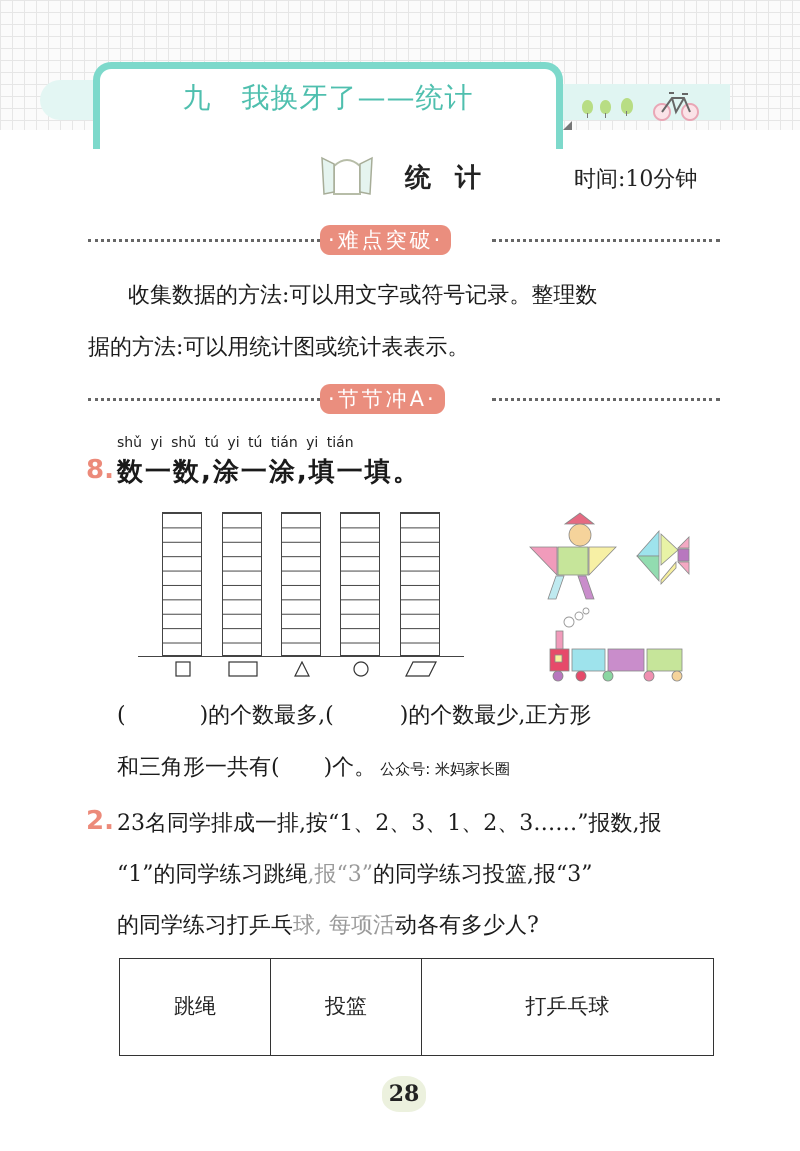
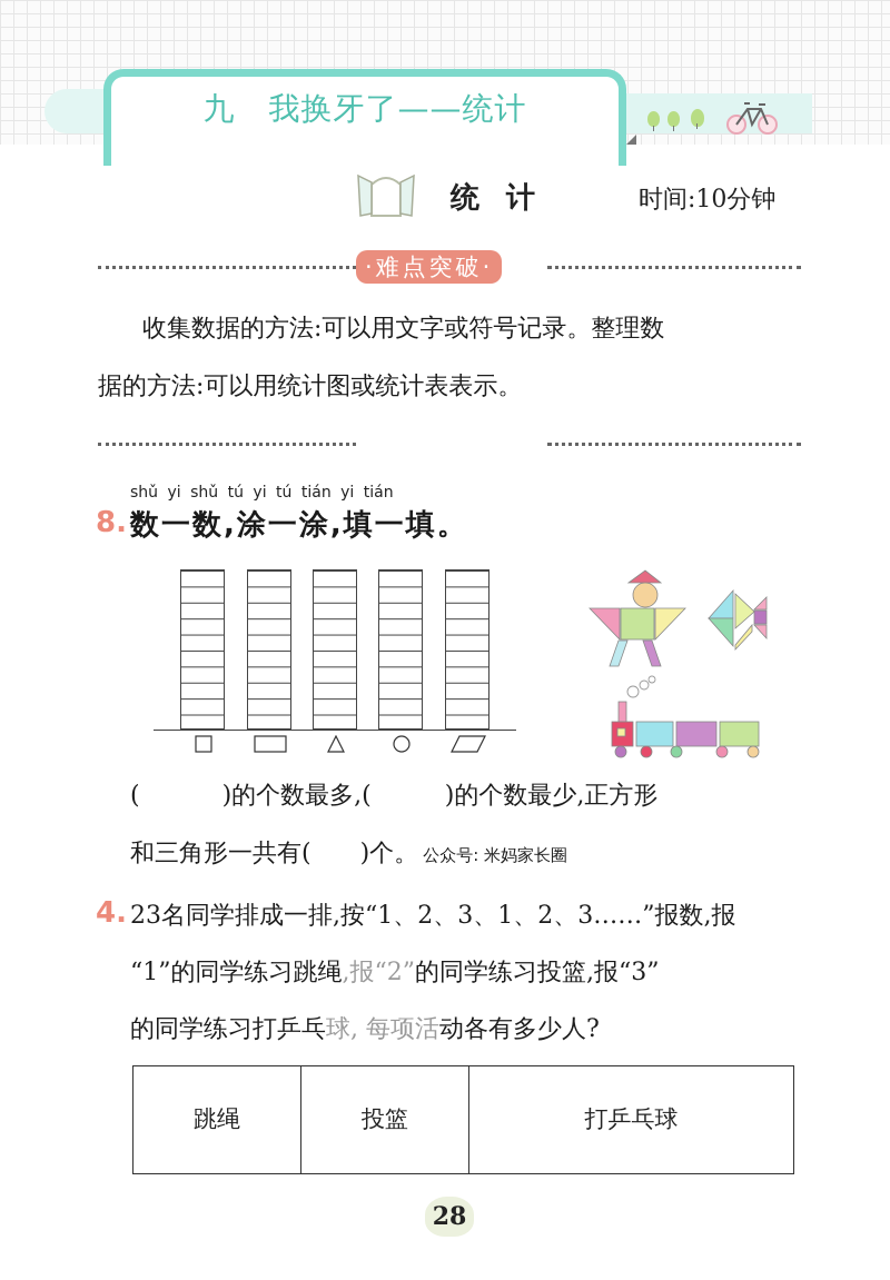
  九 我换牙了——统计
  统计
  时间:10分钟
  ·难点突破·
  收集数据的方法:可以用文字或符号记录。整理数
  据的方法:可以用统计图或统计表表示。
- ·节节冲A·
  shǔ yi shǔ tú yi tú tián yi tián
  8.
  数一数,涂一涂,填一填。
  ( )的个数最多,( )的个数最少,正方形
  和三角形一共有( )个。 公众号: 米妈家长圈
- 2.
+ 4.
  23名同学排成一排,按“1、2、3、1、2、3……”报数,报
- “1”的同学练习跳绳,报“3”的同学练习投篮,报“3”
+ “1”的同学练习跳绳,报“2”的同学练习投篮,报“3”
  的同学练习打乒乓球, 每项活动各有多少人?
  跳绳	投篮	打乒乓球
  28
